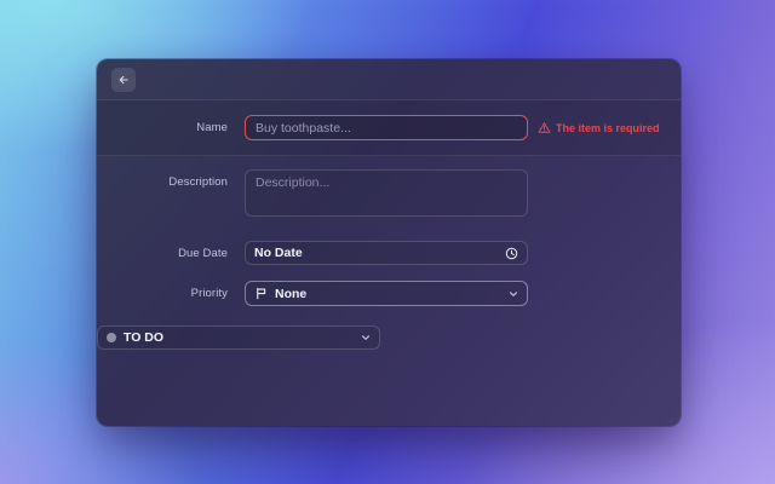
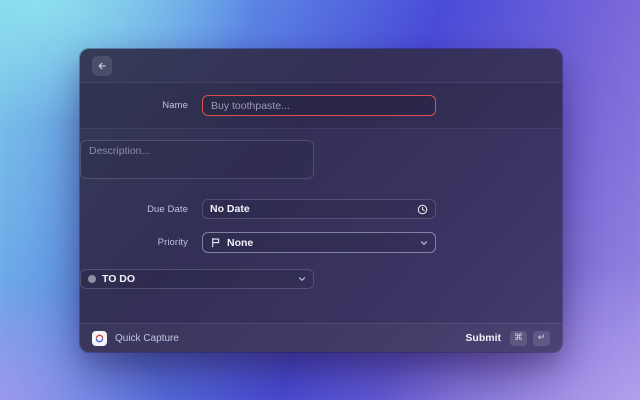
  Name
  Buy toothpaste...
- The item is required
- Description
  Description...
  Due Date
  No Date
  Priority
  None
  TO DO
+ Quick Capture
+ Submit
+ ⌘
+ ↵
